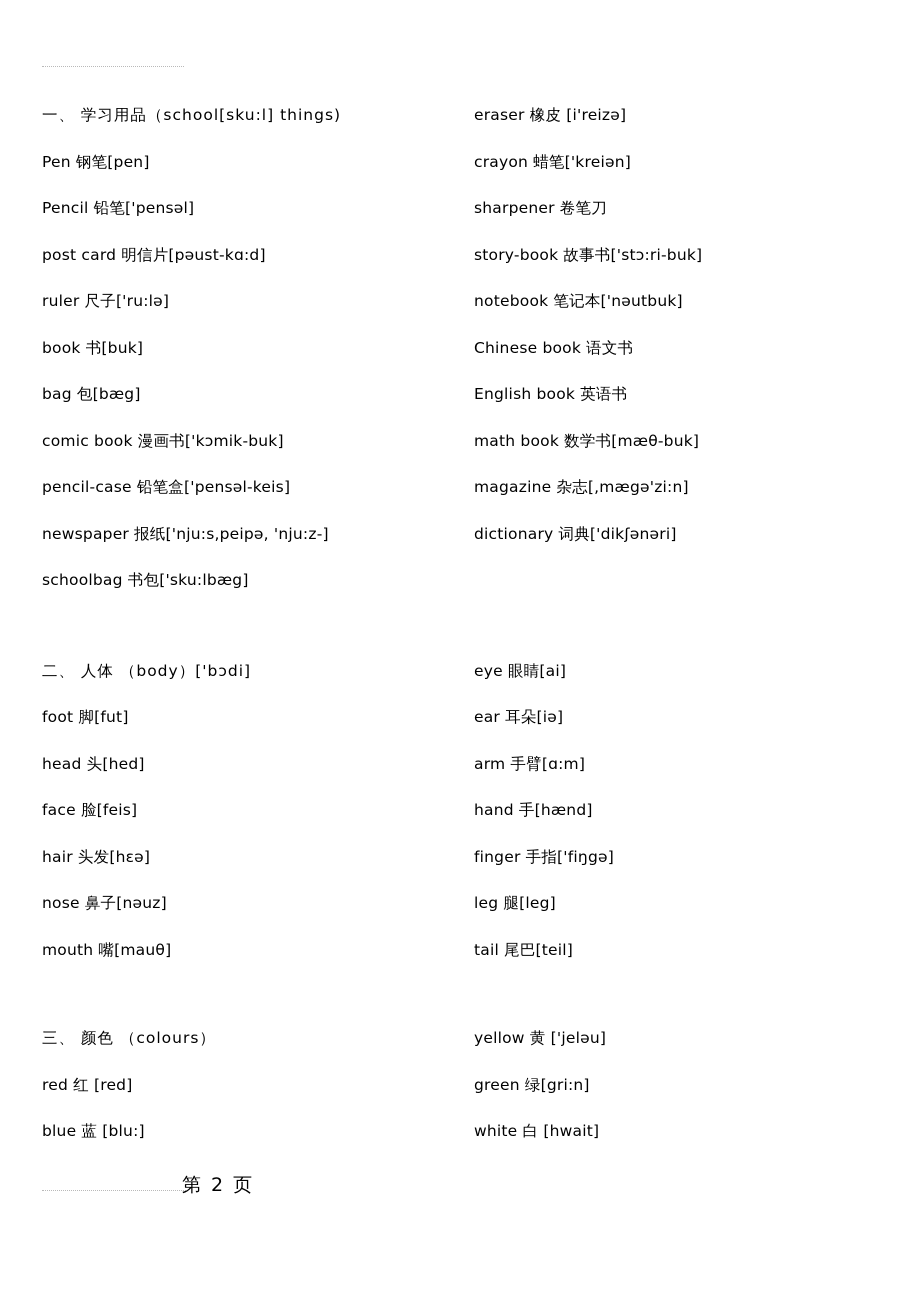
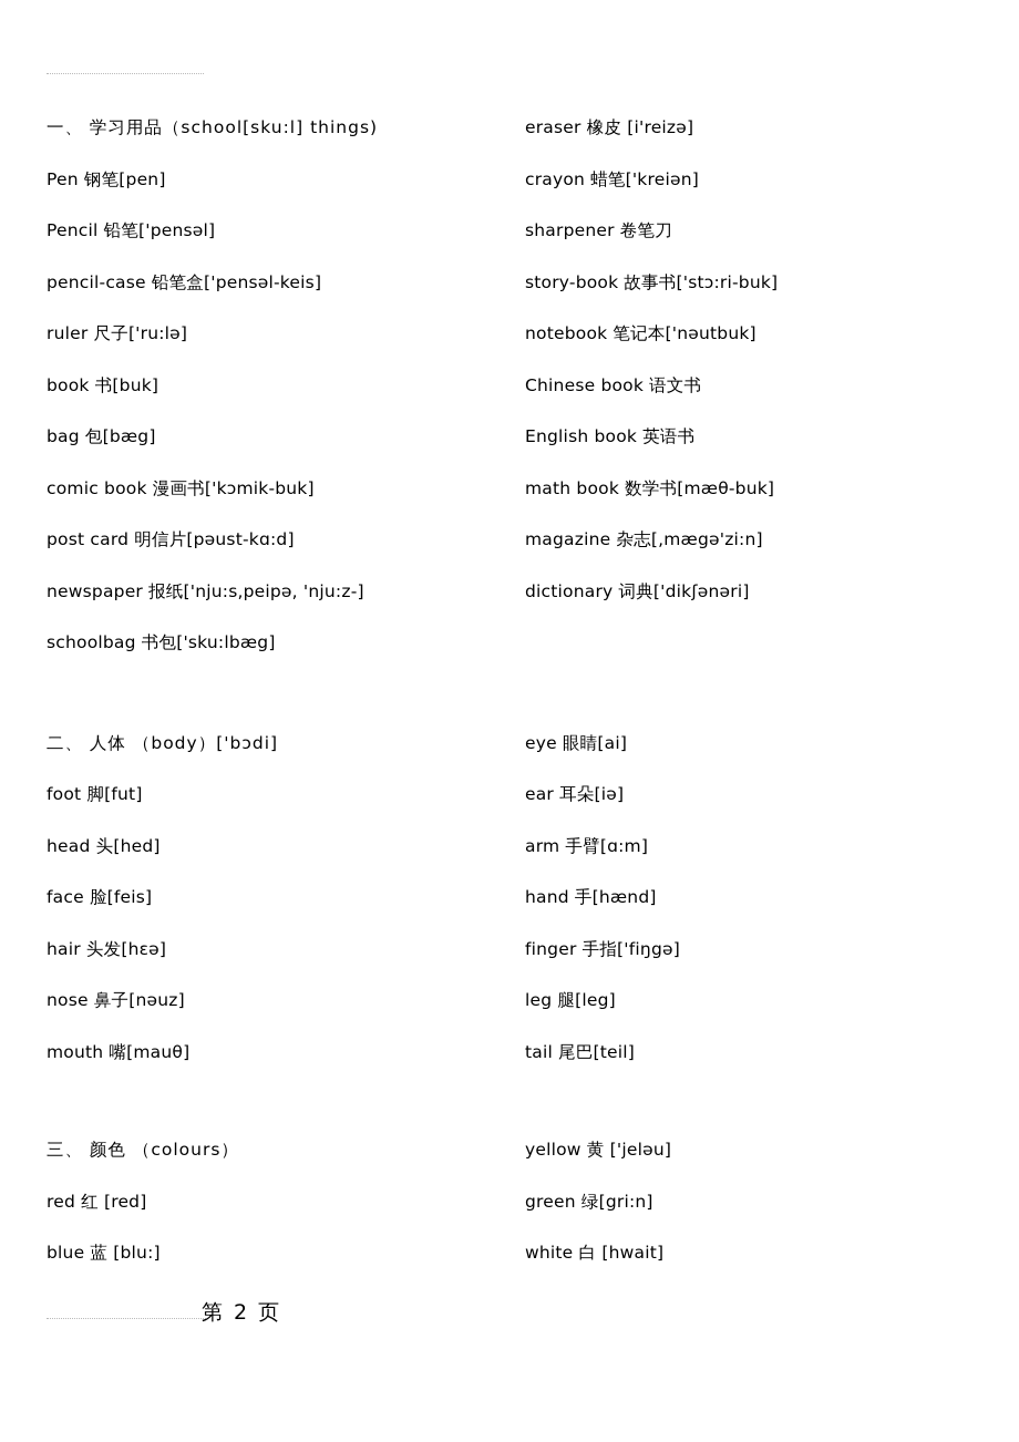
  一、 学习用品（school[sku:l] things)
  Pen 钢笔[pen]
  Pencil 铅笔['pensəl]
- post card 明信片[pəust-kɑ:d]
+ pencil-case 铅笔盒['pensəl-keis]
  ruler 尺子['ru:lə]
  book 书[buk]
  bag 包[bæg]
  comic book 漫画书['kɔmik-buk]
- pencil-case 铅笔盒['pensəl-keis]
+ post card 明信片[pəust-kɑ:d]
  newspaper 报纸['nju:s,peipə, 'nju:z-]
  schoolbag 书包['sku:lbæg]
  eraser 橡皮 [i'reizə]
  crayon 蜡笔['kreiən]
  sharpener 卷笔刀
  story-book 故事书['stɔ:ri-buk]
  notebook 笔记本['nəutbuk]
  Chinese book 语文书
  English book 英语书
  math book 数学书[mæθ-buk]
  magazine 杂志[,mægə'zi:n]
  dictionary 词典['dikʃənəri]
  二、 人体 （body）['bɔdi]
  foot 脚[fut]
  head 头[hed]
  face 脸[feis]
  hair 头发[hεə]
  nose 鼻子[nəuz]
  mouth 嘴[mauθ]
  eye 眼睛[ai]
  ear 耳朵[iə]
  arm 手臂[ɑ:m]
  hand 手[hænd]
  finger 手指['fiŋgə]
  leg 腿[leg]
  tail 尾巴[teil]
  三、 颜色 （colours）
  red 红 [red]
  blue 蓝 [blu:]
  yellow 黄 ['jeləu]
  green 绿[gri:n]
  white 白 [hwait]
  第 2 页
